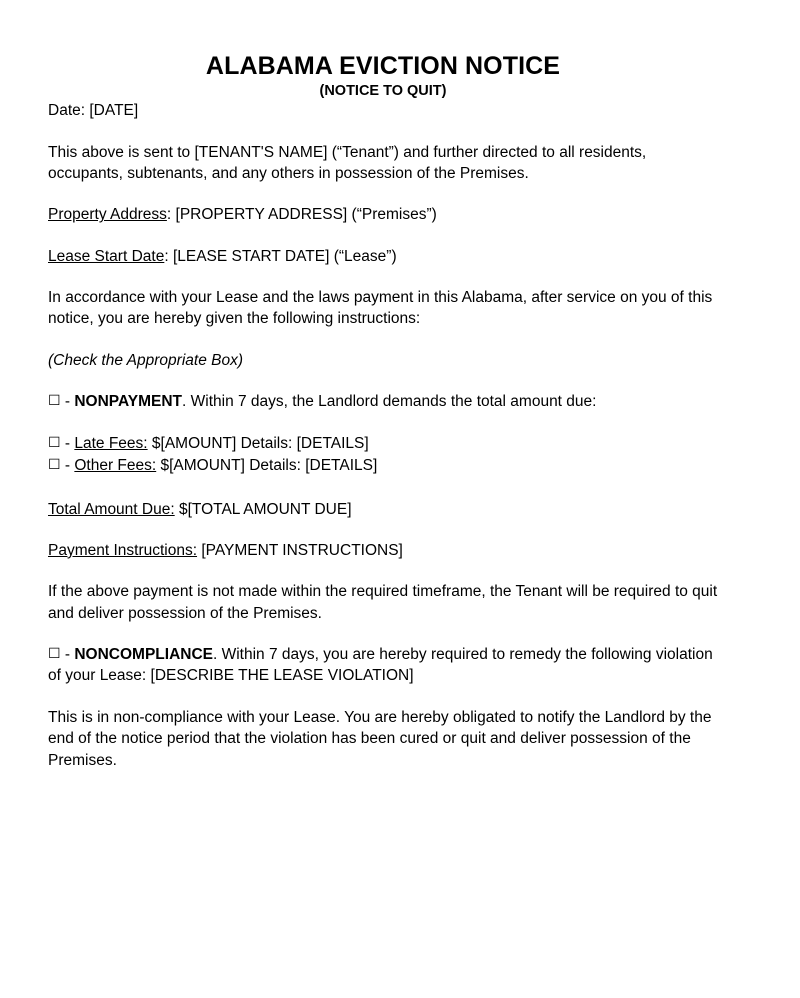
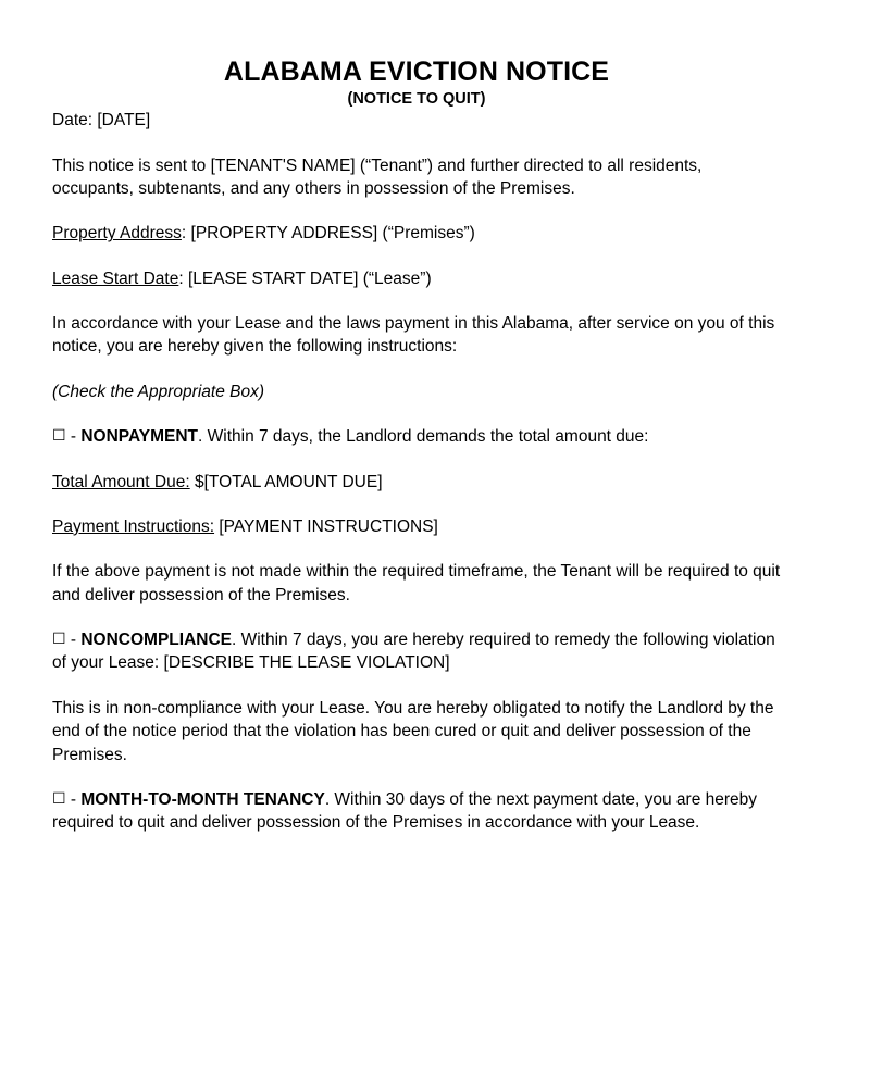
  ALABAMA EVICTION NOTICE
  (NOTICE TO QUIT)
  Date: [DATE]
- This above is sent to [TENANT'S NAME] (“Tenant”) and further directed to all residents, occupants, subtenants, and any others in possession of the Premises.
+ This notice is sent to [TENANT'S NAME] (“Tenant”) and further directed to all residents, occupants, subtenants, and any others in possession of the Premises.
  Property Address: [PROPERTY ADDRESS] (“Premises”)
  Lease Start Date: [LEASE START DATE] (“Lease”)
  In accordance with your Lease and the laws payment in this Alabama, after service on you of this notice, you are hereby given the following instructions:
  (Check the Appropriate Box)
  ☐ - NONPAYMENT. Within 7 days, the Landlord demands the total amount due:
- ☐ - Late Fees: $[AMOUNT] Details: [DETAILS]
- ☐ - Other Fees: $[AMOUNT] Details: [DETAILS]
  Total Amount Due: $[TOTAL AMOUNT DUE]
  Payment Instructions: [PAYMENT INSTRUCTIONS]
  If the above payment is not made within the required timeframe, the Tenant will be required to quit and deliver possession of the Premises.
  ☐ - NONCOMPLIANCE. Within 7 days, you are hereby required to remedy the following violation of your Lease: [DESCRIBE THE LEASE VIOLATION]
  This is in non-compliance with your Lease. You are hereby obligated to notify the Landlord by the end of the notice period that the violation has been cured or quit and deliver possession of the Premises.
+ ☐ - MONTH-TO-MONTH TENANCY. Within 30 days of the next payment date, you are hereby required to quit and deliver possession of the Premises in accordance with your Lease.
